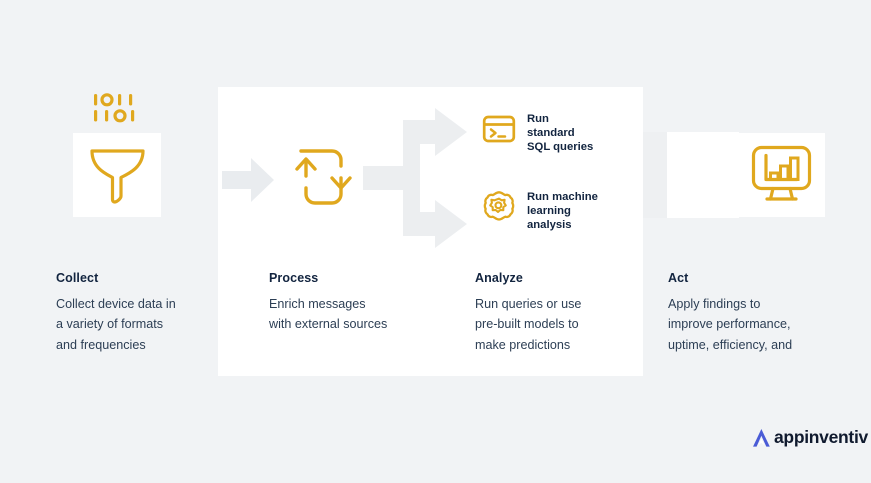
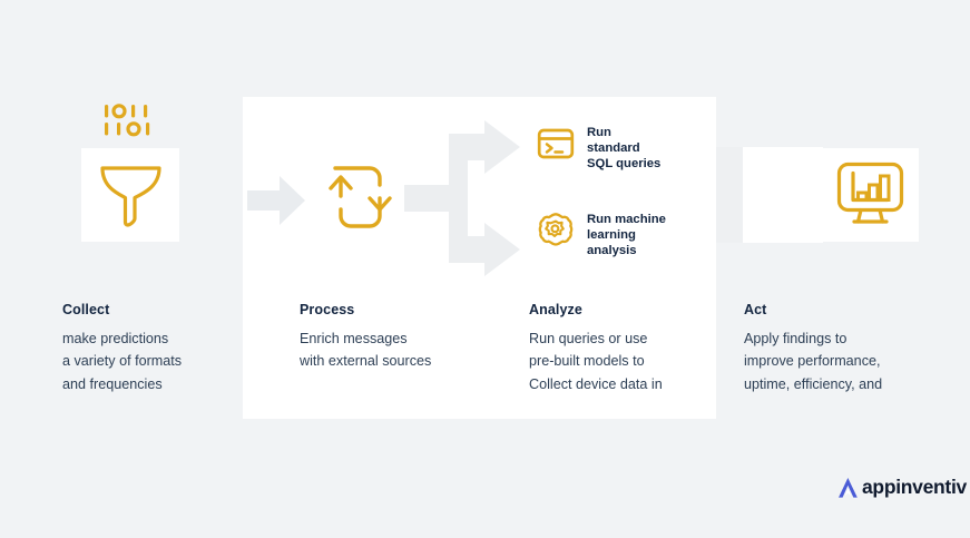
  Collect
- Collect device data in
+ make predictions
  a variety of formats
  and frequencies
  Process
  Enrich messages
  with external sources
  Run
  standard
  SQL queries
  Run machine
  learning
  analysis
  Analyze
  Run queries or use
  pre-built models to
- make predictions
+ Collect device data in
  Act
  Apply findings to
  improve performance,
  uptime, efficiency, and
  appinventiv
